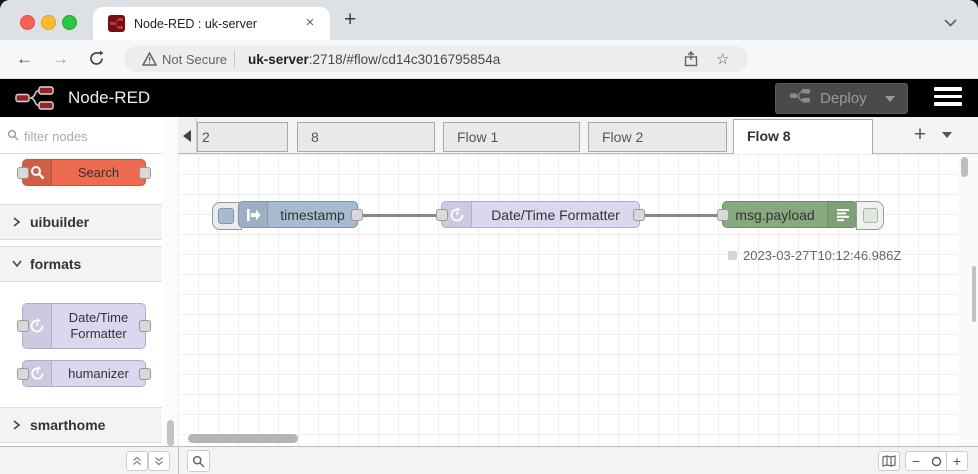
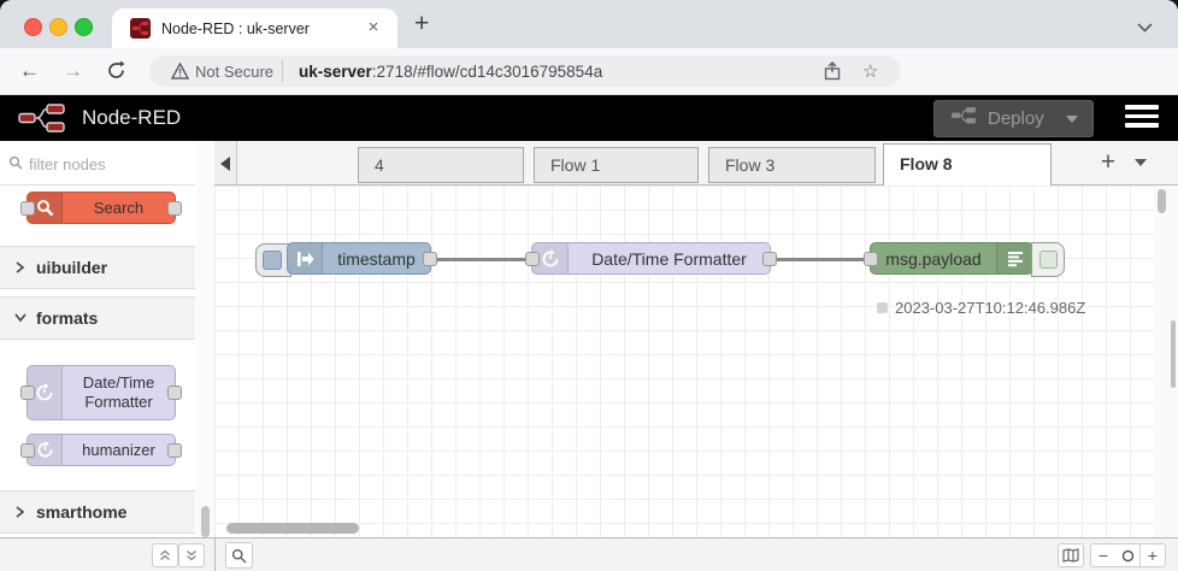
  Node-RED : uk-server
  ×
  +
  ←
  →
  Not Secure
  uk-server:2718/#flow/cd14c3016795854a
  ☆
  Node-RED
  Deploy
  filter nodes
  Search
  uibuilder
  formats
  Date/Time Formatter
  humanizer
  smarthome
- 2
- 8
+ 4
  Flow 1
- Flow 2
+ Flow 3
  Flow 8
  +
  timestamp
  Date/Time Formatter
  msg.payload
  2023-03-27T10:12:46.986Z
  −
  +
